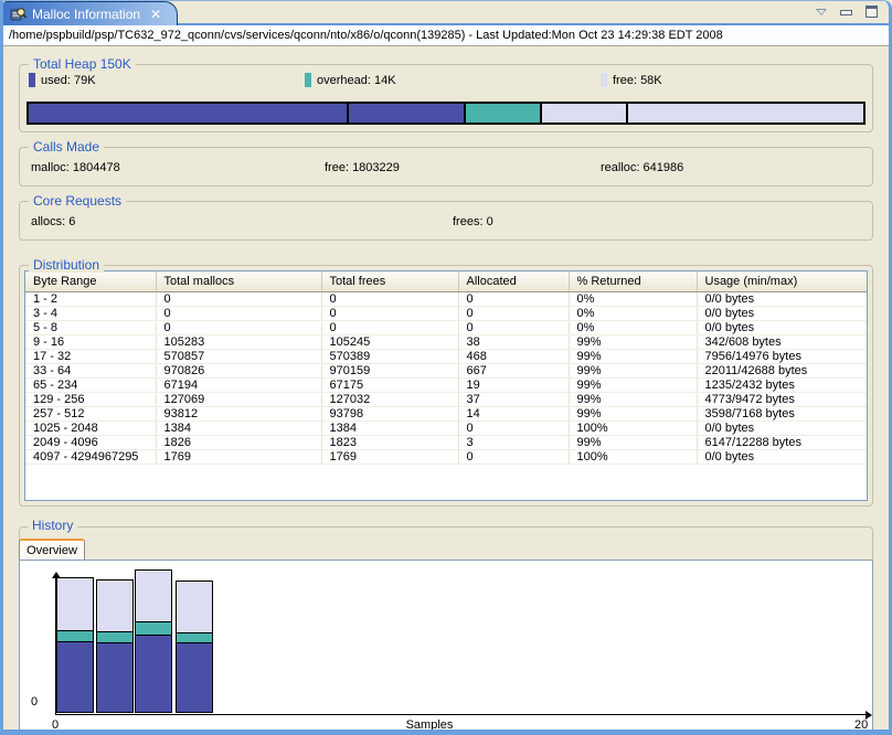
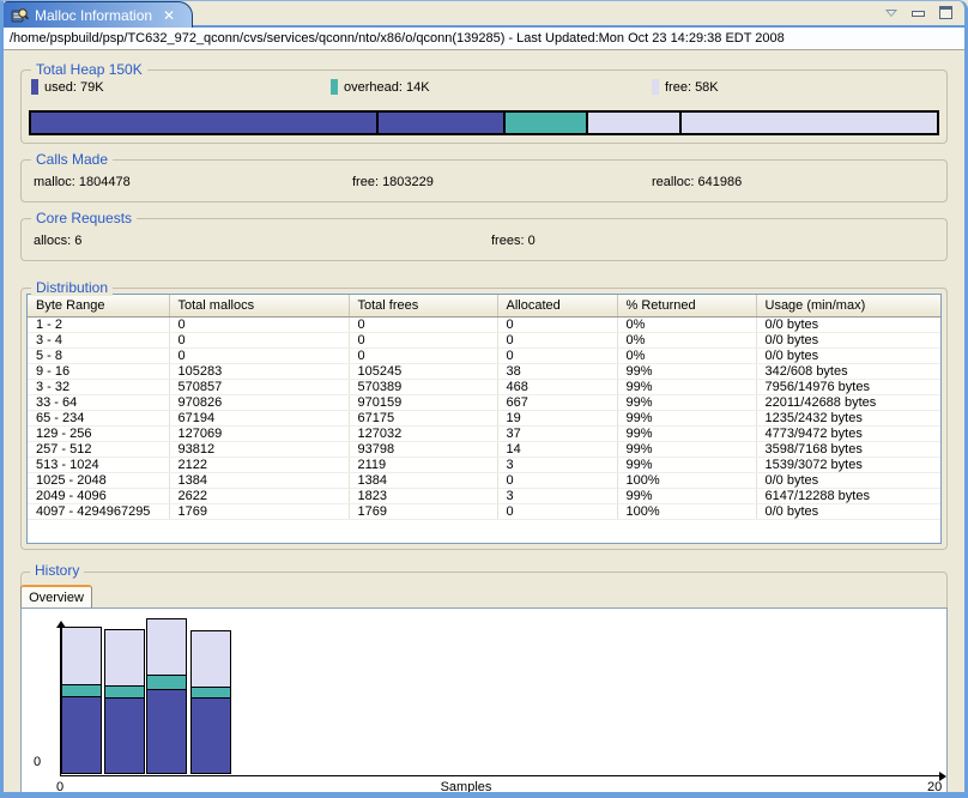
  Malloc Information
  ✕
  /home/pspbuild/psp/TC632_972_qconn/cvs/services/qconn/nto/x86/o/qconn(139285) - Last Updated:Mon Oct 23 14:29:38 EDT 2008
  Total Heap 150K
  used: 79K
  overhead: 14K
  free: 58K
  Calls Made
  malloc: 1804478
  free: 1803229
  realloc: 641986
  Core Requests
  allocs: 6
  frees: 0
  Distribution
  Byte Range	Total mallocs	Total frees	Allocated	% Returned	Usage (min/max)
  1 - 2	0	0	0	0%	0/0 bytes
  3 - 4	0	0	0	0%	0/0 bytes
  5 - 8	0	0	0	0%	0/0 bytes
  9 - 16	105283	105245	38	99%	342/608 bytes
- 17 - 32	570857	570389	468	99%	7956/14976 bytes
+ 3 - 32	570857	570389	468	99%	7956/14976 bytes
  33 - 64	970826	970159	667	99%	22011/42688 bytes
  65 - 234	67194	67175	19	99%	1235/2432 bytes
  129 - 256	127069	127032	37	99%	4773/9472 bytes
  257 - 512	93812	93798	14	99%	3598/7168 bytes
+ 513 - 1024	2122	2119	3	99%	1539/3072 bytes
  1025 - 2048	1384	1384	0	100%	0/0 bytes
- 2049 - 4096	1826	1823	3	99%	6147/12288 bytes
+ 2049 - 4096	2622	1823	3	99%	6147/12288 bytes
  4097 - 4294967295	1769	1769	0	100%	0/0 bytes
  History
  Overview
  0
  0
  20
  Samples
